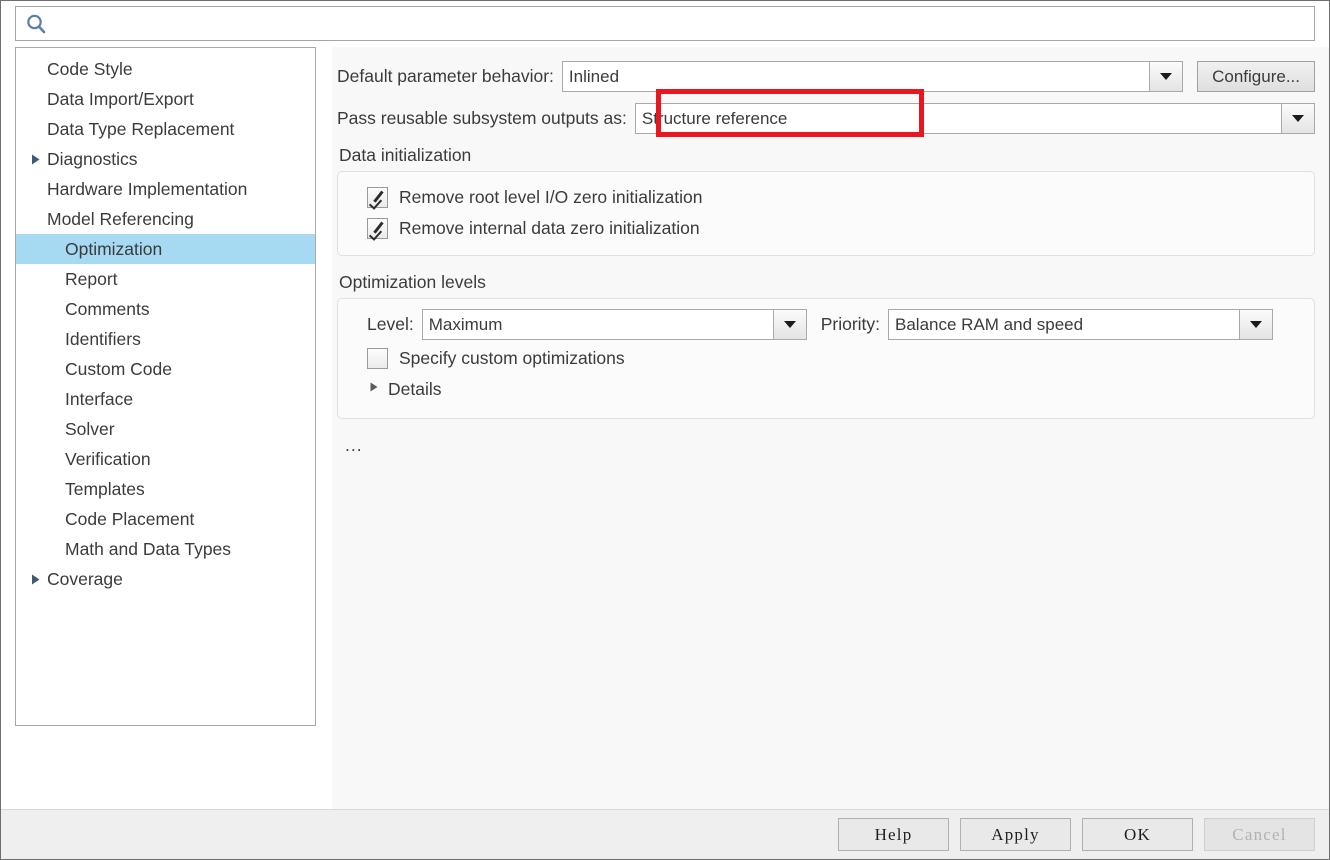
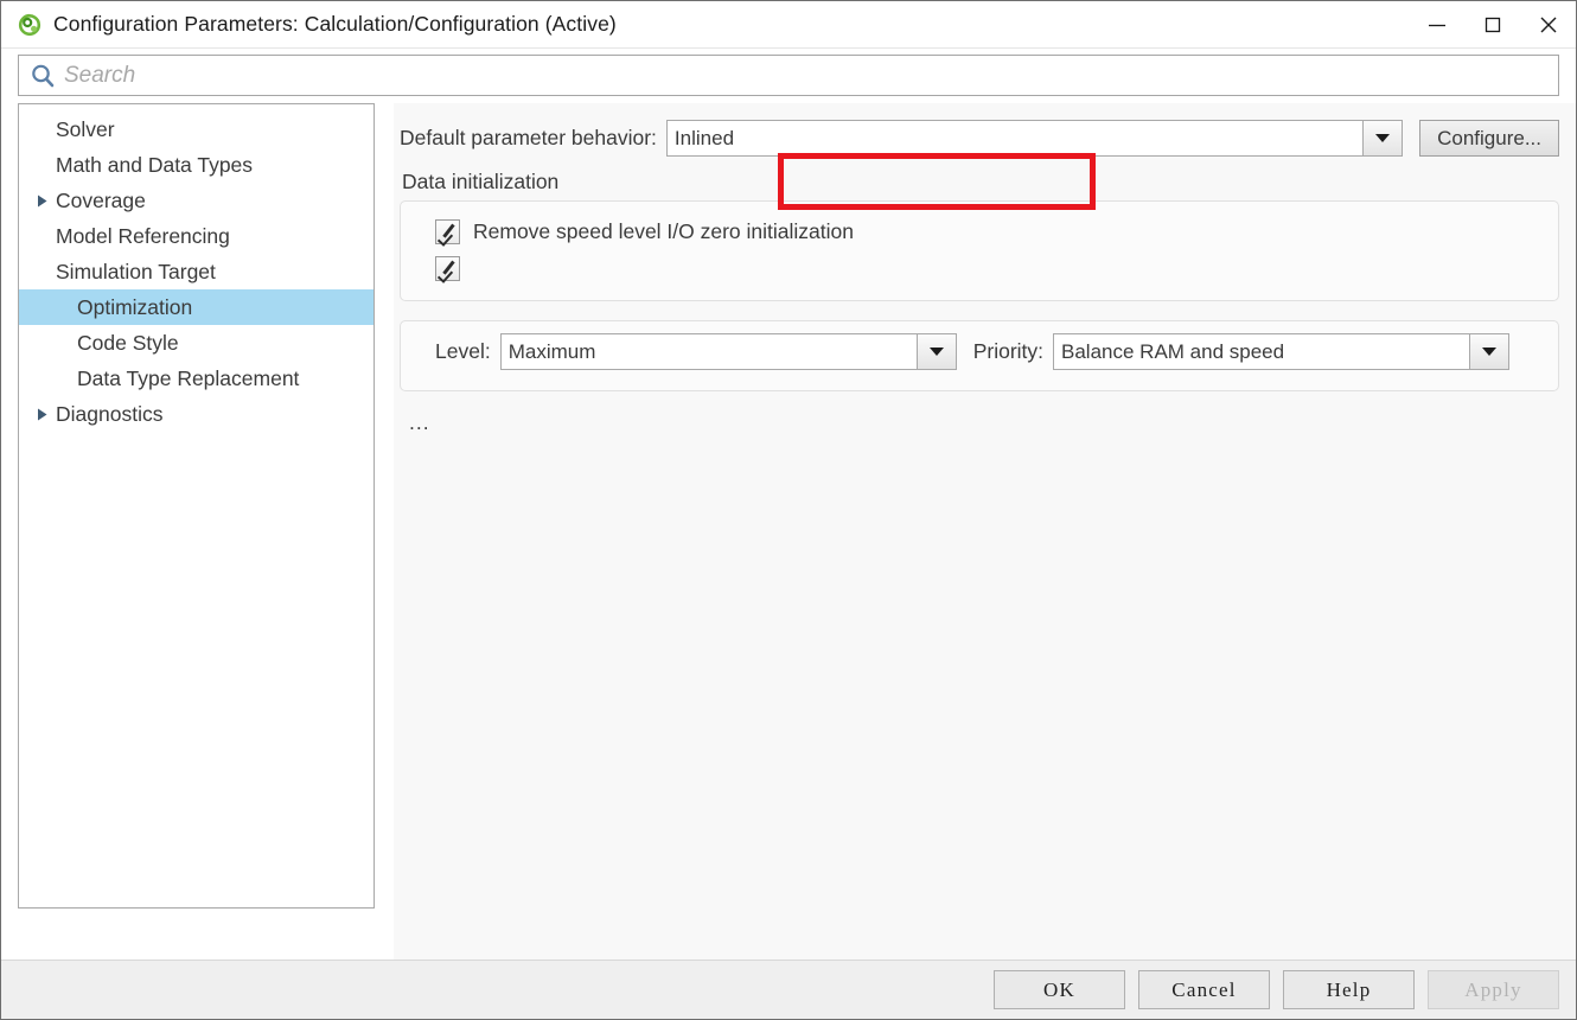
+ Configuration Parameters: Calculation/Configuration (Active)
+ Search
- Code Style
+ Solver
- Data Import/Export
- Data Type Replacement
+ Math and Data Types
- Diagnostics
+ Coverage
- Hardware Implementation
  Model Referencing
+ Simulation Target
  Optimization
- Report
- Comments
- Identifiers
- Custom Code
- Interface
- Solver
+ Code Style
- Verification
- Templates
- Code Placement
- Math and Data Types
+ Data Type Replacement
- Coverage
+ Diagnostics
  Default parameter behavior:
  Inlined
  Configure...
- Pass reusable subsystem outputs as:
- Structure reference
  Data initialization
- Remove root level I/O zero initialization
+ Remove speed level I/O zero initialization
- Remove internal data zero initialization
- Optimization levels
  Level:
  Maximum
  Priority:
  Balance RAM and speed
- Specify custom optimizations
- Details
  ...
- Help
+ OK
- Apply
+ Cancel
- OK
+ Help
- Cancel
+ Apply
